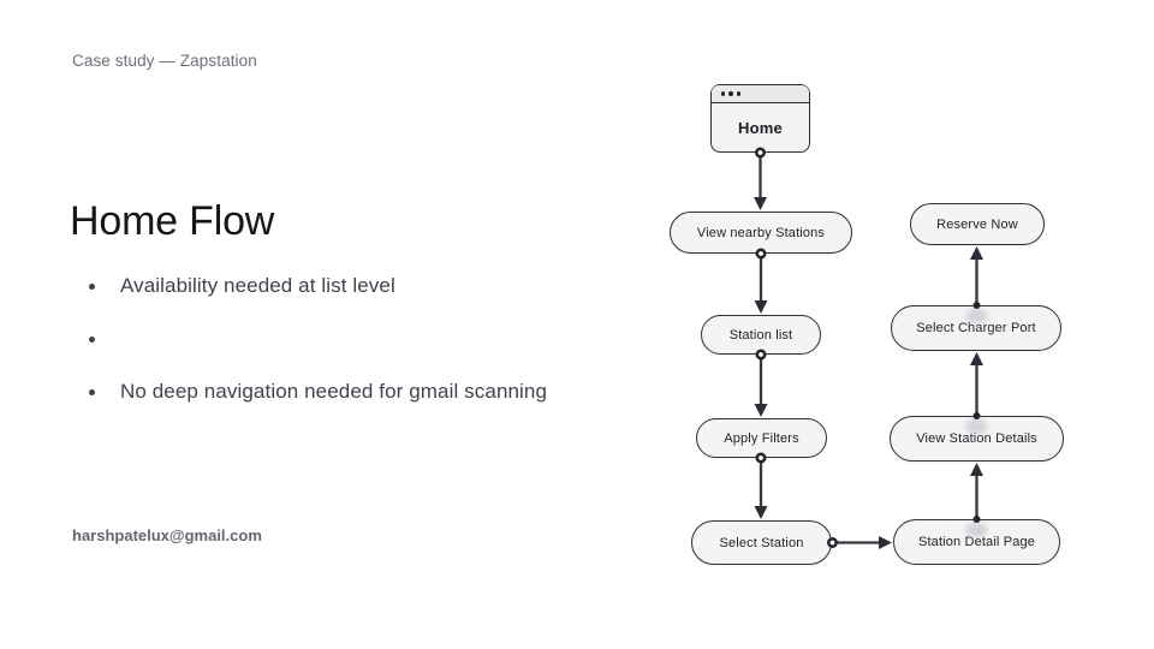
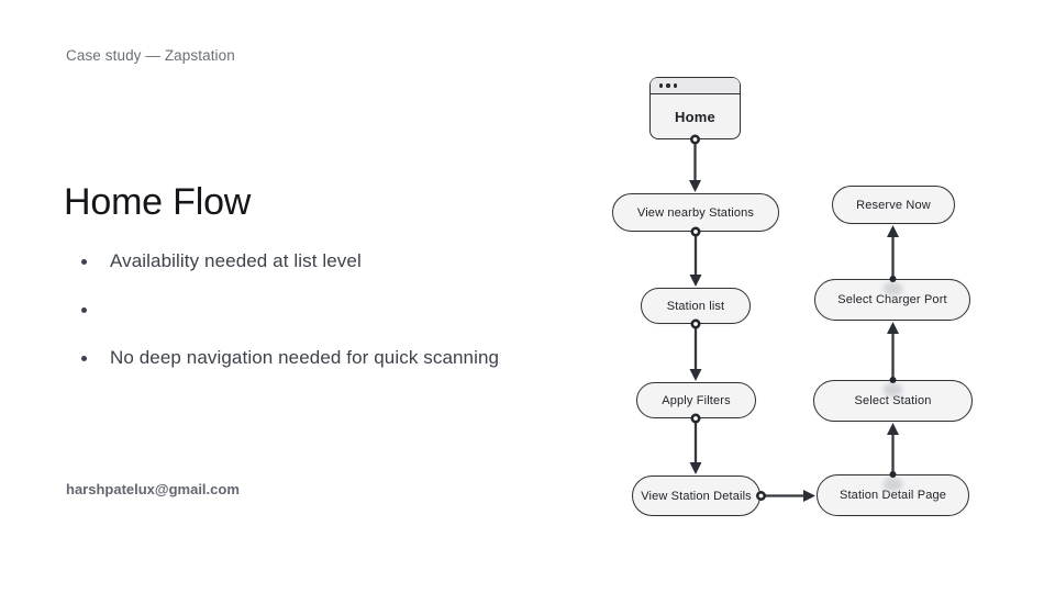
  Case study — Zapstation
  Home Flow
  Availability needed at list level
- No deep navigation needed for gmail scanning
+ No deep navigation needed for quick scanning
  harshpatelux@gmail.com
  Home
  View nearby Stations
  Station list
  Apply Filters
- Select Station
+ View Station Details
  Station Detail Page
- View Station Details
+ Select Station
  Select Charger Port
  Reserve Now
